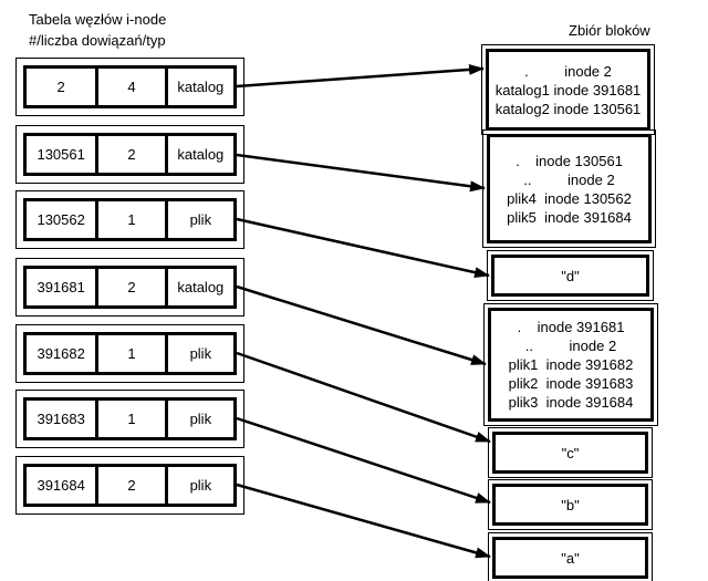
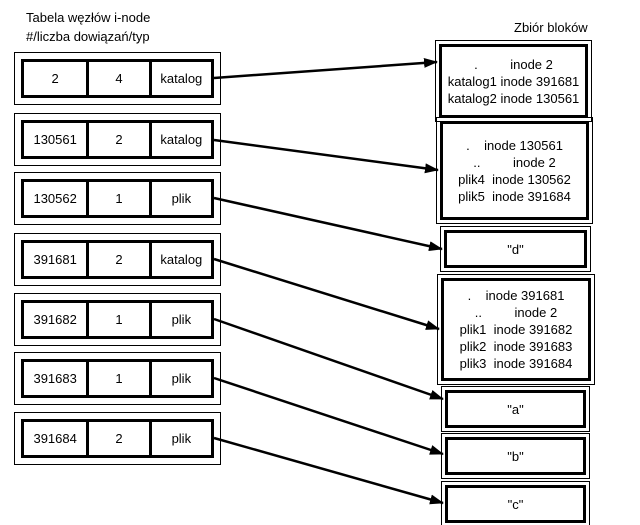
  Tabela węzłów i-node
  #/liczba dowiązań/typ
  Zbiór bloków
  2
  4
  katalog
  130561
  2
  katalog
  130562
  1
  plik
  391681
  2
  katalog
  391682
  1
  plik
  391683
  1
  plik
  391684
  2
  plik
  . inode 2
  katalog1 inode 391681
  katalog2 inode 130561
  . inode 130561
  .. inode 2
  plik4 inode 130562
  plik5 inode 391684
  "d"
  . inode 391681
  .. inode 2
  plik1 inode 391682
  plik2 inode 391683
  plik3 inode 391684
- "c"
+ "a"
  "b"
- "a"
+ "c"
